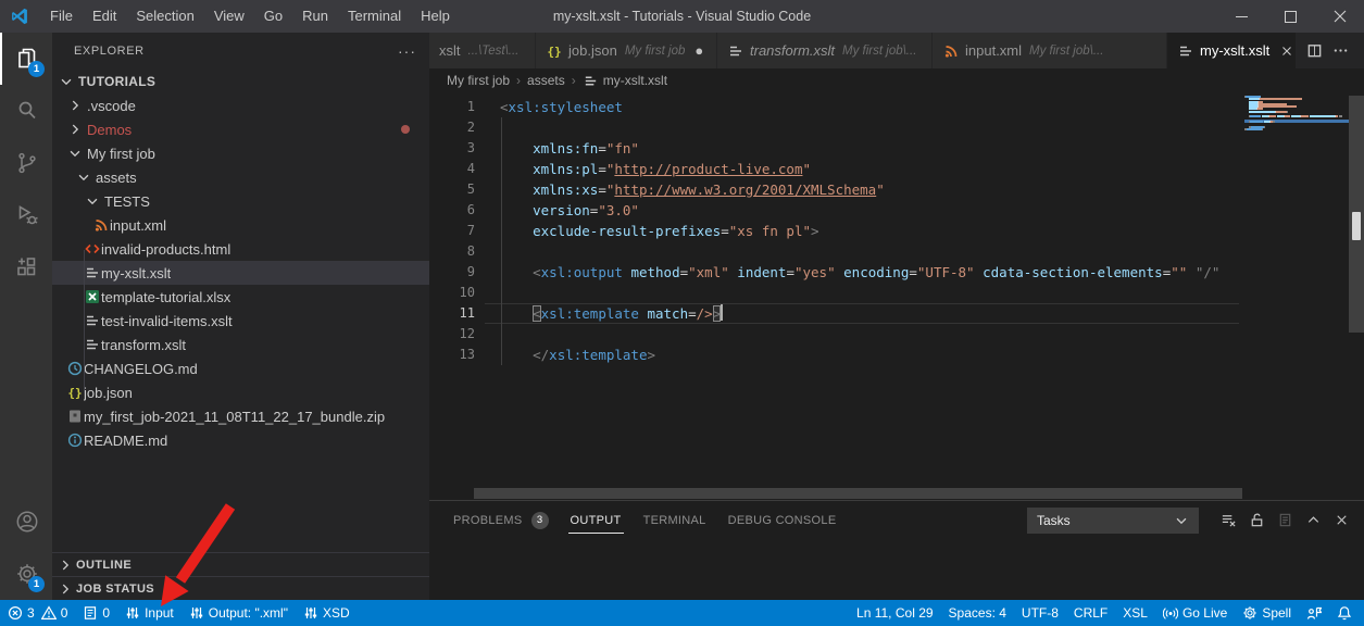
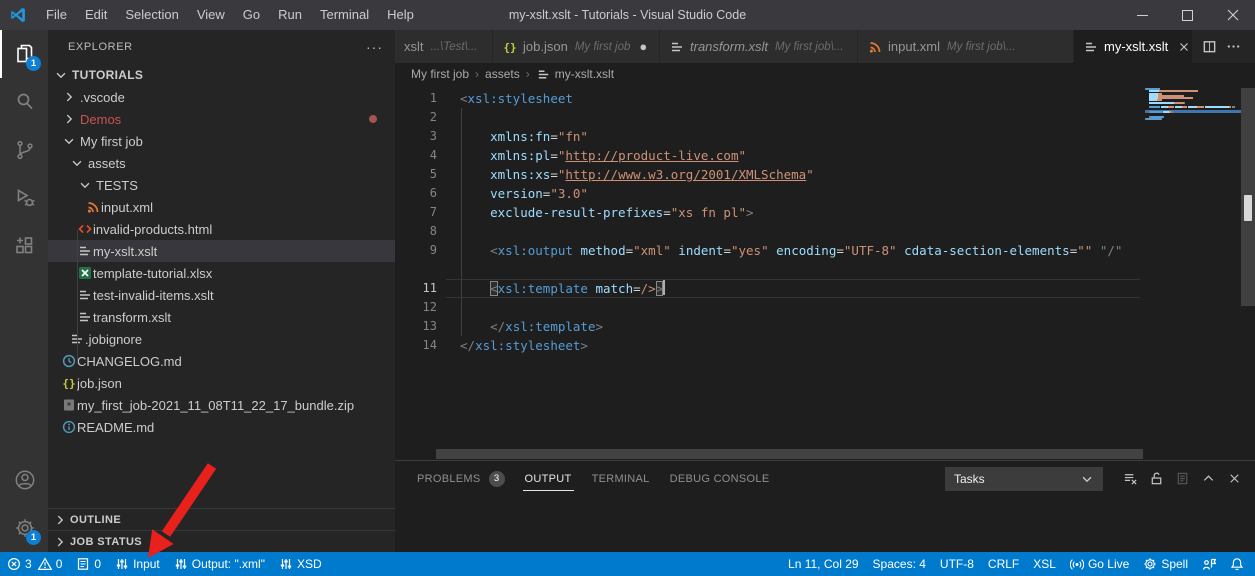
  File
  Edit
  Selection
  View
  Go
  Run
  Terminal
  Help
  my-xslt.xslt - Tutorials - Visual Studio Code
  1
  1
  EXPLORER
  ···
  TUTORIALS
  .vscode
  Demos
  My first job
  assets
  TESTS
  input.xml
  invalid-products.html
  my-xslt.xslt
  template-tutorial.xlsx
  test-invalid-items.xslt
  transform.xslt
+ .jobignore
  CHANGELOG.md
  {}
  job.json
  my_first_job-2021_11_08T11_22_17_bundle.zip
  README.md
  OUTLINE
  JOB STATUS
  xslt
  ...\Test\...
  {}
  job.json
  My first job
  ●
  transform.xslt
  My first job\...
  input.xml
  My first job\...
  my-xslt.xslt
  My first job
  ›
  assets
  ›
  my-xslt.xslt
  1
  <xsl:stylesheet
  2
  3
  xmlns:fn="fn"
  4
  xmlns:pl="http://product-live.com"
  5
  xmlns:xs="http://www.w3.org/2001/XMLSchema"
  6
  version="3.0"
  7
  exclude-result-prefixes="xs fn pl">
  8
  9
  <xsl:output method="xml" indent="yes" encoding="UTF-8" cdata-section-elements="" "/"
- 10
  11
  <xsl:template match=/>>
  12
  13
  </xsl:template>
+ 14
+ </xsl:stylesheet>
  PROBLEMS
  3
  OUTPUT
  TERMINAL
  DEBUG CONSOLE
  Tasks
  3
  0
  0
  Input
  Output: ".xml"
  XSD
  Ln 11, Col 29
  Spaces: 4
  UTF-8
  CRLF
  XSL
  Go Live
  Spell
